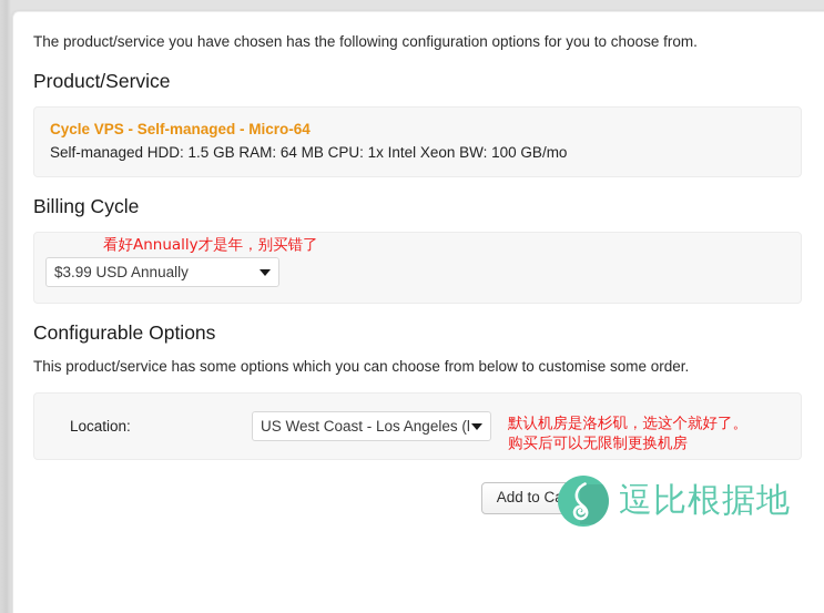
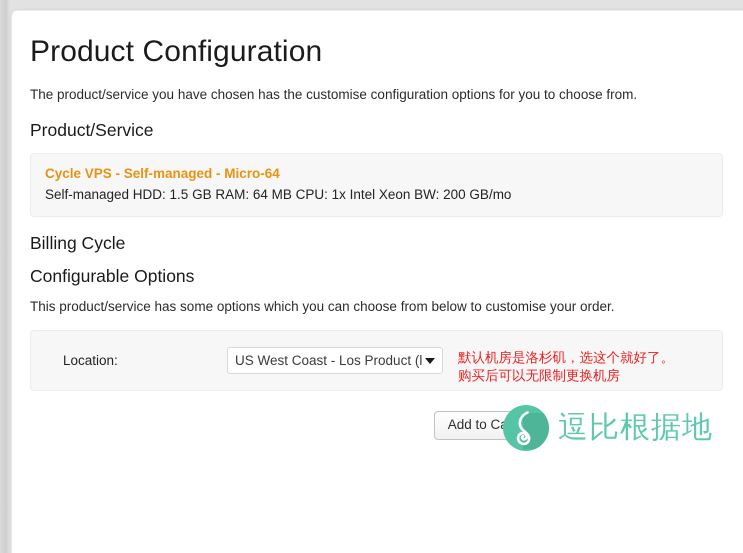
+ Product Configuration
- The product/service you have chosen has the following configuration options for you to choose from.
+ The product/service you have chosen has the customise configuration options for you to choose from.
  Product/Service
  Cycle VPS - Self-managed - Micro-64
- Self-managed HDD: 1.5 GB RAM: 64 MB CPU: 1x Intel Xeon BW: 100 GB/mo
+ Self-managed HDD: 1.5 GB RAM: 64 MB CPU: 1x Intel Xeon BW: 200 GB/mo
  Billing Cycle
- 看好Annually才是年，别买错了
- $3.99 USD Annually
  Configurable Options
- This product/service has some options which you can choose from below to customise some order.
+ This product/service has some options which you can choose from below to customise your order.
  Location:
- US West Coast - Los Angeles (l
+ US West Coast - Los Product (l
  默认机房是洛杉矶，选这个就好了。
  购买后可以无限制更换机房
  逗比根据地
